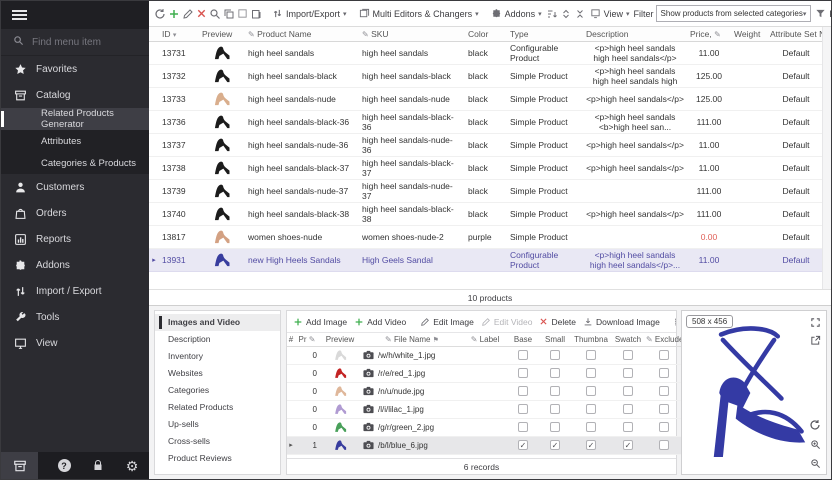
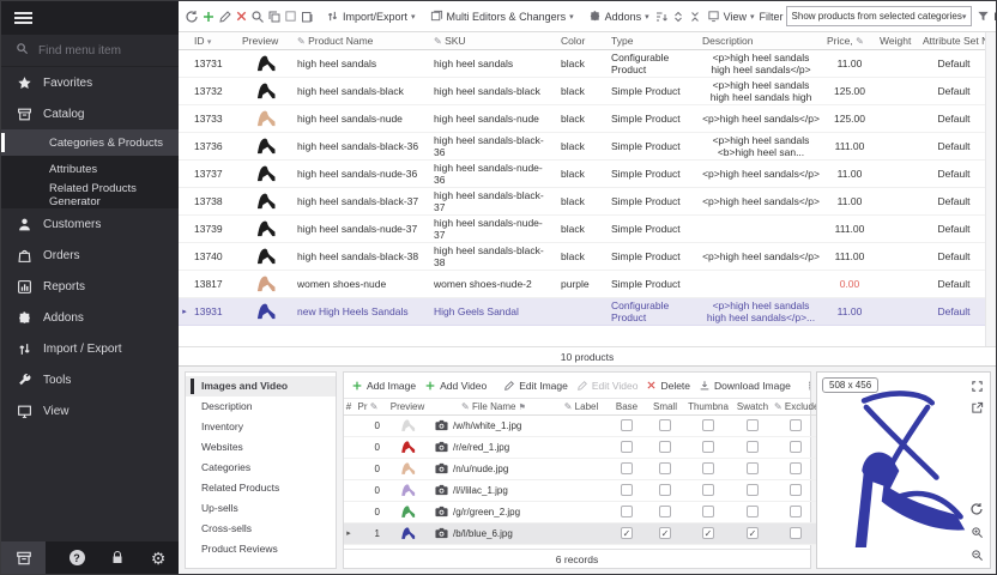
  Find menu item
  Favorites
  Catalog
- Related Products Generator
+ Categories & Products
  Attributes
- Categories & Products
+ Related Products Generator
  Customers
  Orders
  Reports
  Addons
  Import / Export
  Tools
  View
  ?
  ⚙
  Import/Export
  Multi Editors & Changers
  Addons
  View
  Filter
  Show products from selected categories
  	ID	Preview	✎ Product Name	✎ SKU	Color	Type	Description	Price, ✎	Weight	Attribute Set
  	13731		high heel sandals	high heel sandals	black	Configurable Product	<p>high heel sandals high heel sandals</p>	11.00		Default
  	13732		high heel sandals-black	high heel sandals-black	black	Simple Product	<p>high heel sandals high heel sandals high	125.00		Default
  	13733		high heel sandals-nude	high heel sandals-nude	black	Simple Product	<p>high heel sandals</p>	125.00		Default
  	13736		high heel sandals-black-36	high heel sandals-black-36	black	Simple Product	<p>high heel sandals <b>high heel san...	111.00		Default
  	13737		high heel sandals-nude-36	high heel sandals-nude-36	black	Simple Product	<p>high heel sandals</p>	11.00		Default
  	13738		high heel sandals-black-37	high heel sandals-black-37	black	Simple Product	<p>high heel sandals</p>	11.00		Default
  	13739		high heel sandals-nude-37	high heel sandals-nude-37	black	Simple Product		111.00		Default
  	13740		high heel sandals-black-38	high heel sandals-black-38	black	Simple Product	<p>high heel sandals</p>	111.00		Default
  	13817		women shoes-nude	women shoes-nude-2	purple	Simple Product		0.00		Default
  	13931		new High Heels Sandals	High Geels Sandal		Configurable Product	<p>high heel sandals high heel sandals</p>...	11.00		Default
  10 products
  Images and Video
  Description
  Inventory
  Websites
  Categories
  Related Products
  Up-sells
  Cross-sells
  Product Reviews
  Add Image
  Add Video
  Edit Image
  Edit Video
  Delete
  Download Image
  #	Pr ✎	Preview	✎ File Name	✎ Label	Base	Small	Thumbna	Swatch	✎ Exclud
  	0		/w/h/white_1.jpg
  	0		/r/e/red_1.jpg
  	0		/n/u/nude.jpg
  	0		/l/i/lilac_1.jpg
  	0		/g/r/green_2.jpg
  	1		/b/l/blue_6.jpg
  6 records
  508 x 456
